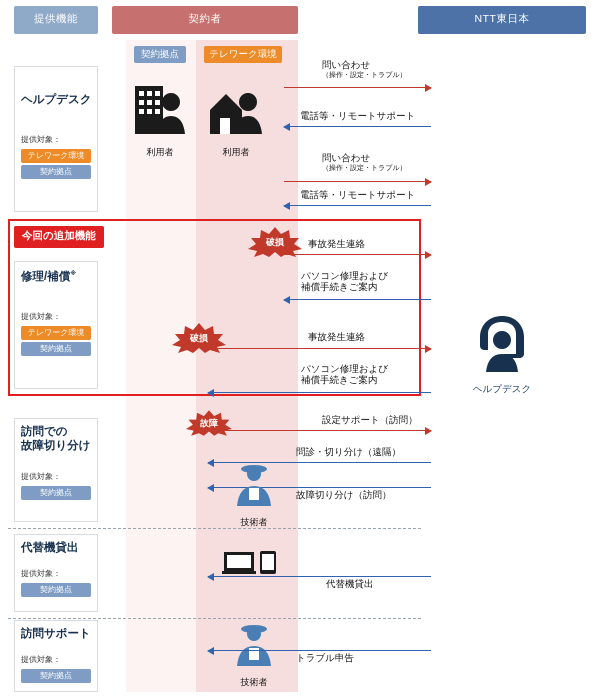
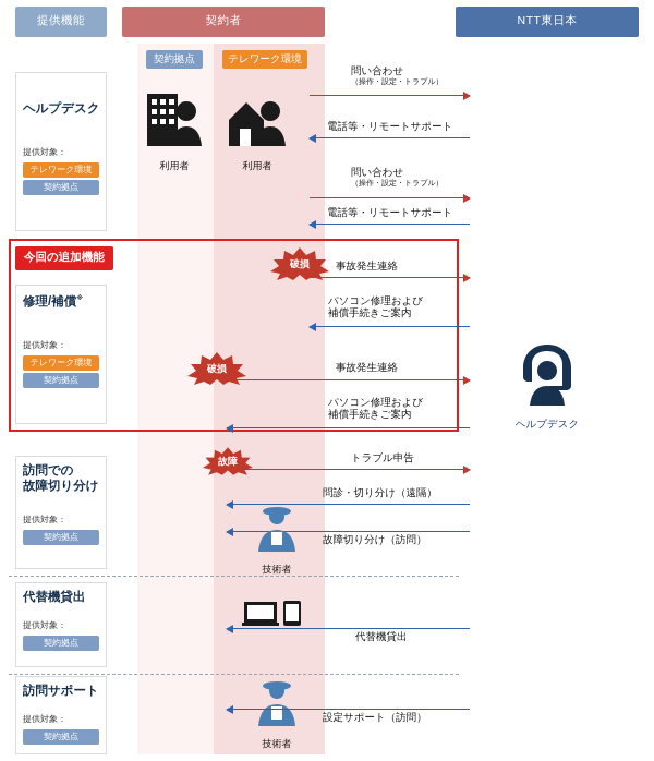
  提供機能
  契約者
  NTT東日本
  契約拠点
  テレワーク環境
  ヘルプデスク
  提供対象：
  テレワーク環境
  契約拠点
  利用者
  利用者
  問い合わせ
  電話等・リモートサポート
  問い合わせ
  電話等・リモートサポート
  今回の追加機能
  修理/補償
  提供対象：
  テレワーク環境
  契約拠点
  破損
  事故発生連絡
  パソコン修理および
  補償手続きご案内
  破損
  事故発生連絡
  パソコン修理および
  補償手続きご案内
  訪問での
  故障切り分け
  提供対象：
  契約拠点
  故障
- 設定サポート（訪問）
+ トラブル申告
  問診・切り分け（遠隔）
  故障切り分け（訪問）
  技術者
  代替機貸出
  提供対象：
  契約拠点
  代替機貸出
  訪問サポート
  提供対象：
  契約拠点
  技術者
- トラブル申告
+ 設定サポート（訪問）
  ヘルプデスク
